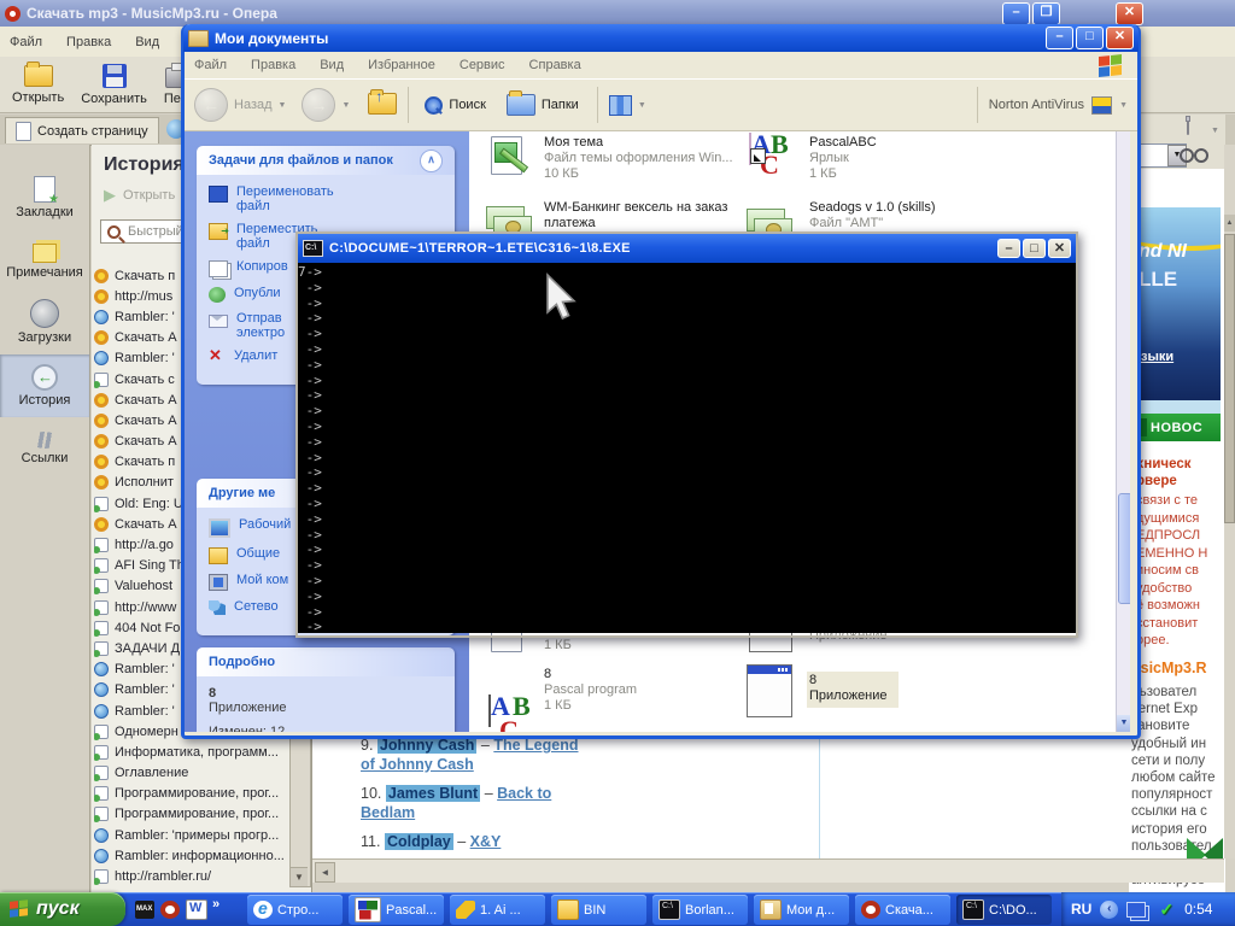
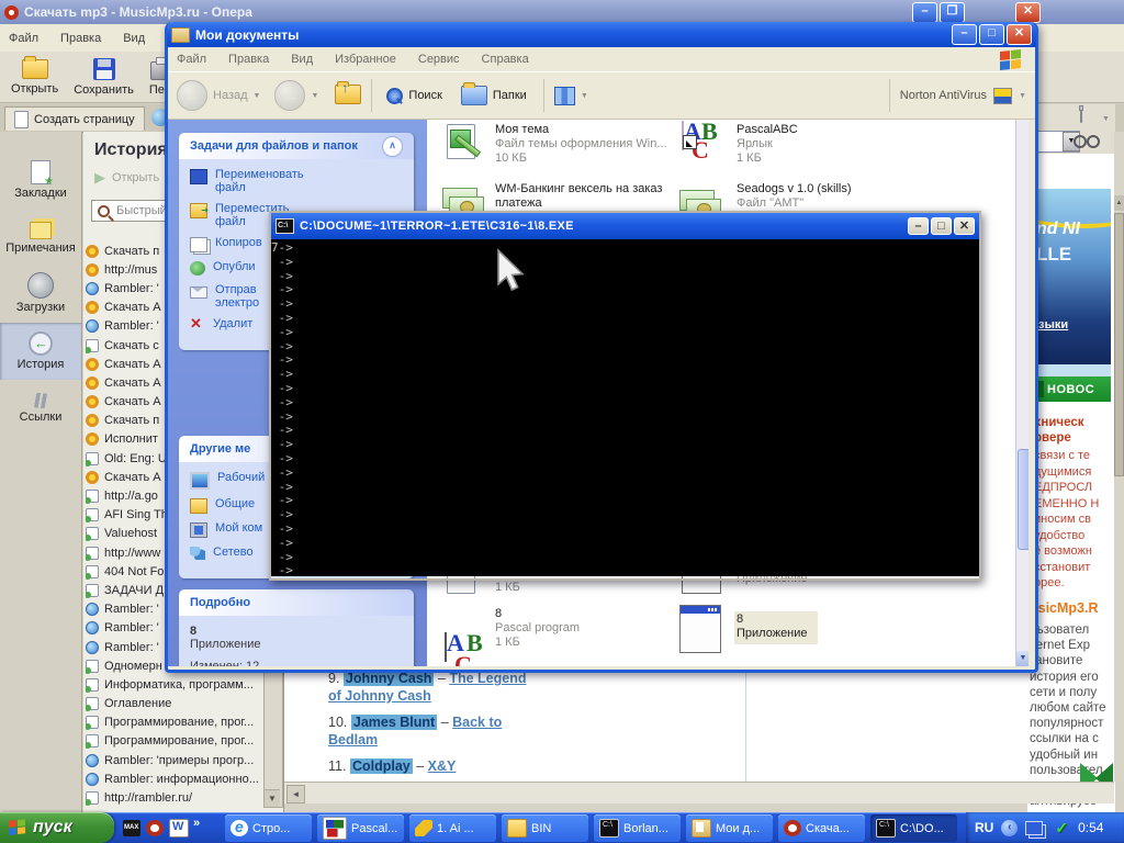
  Скачать mp3 - MusicMp3.ru - Опера
  –
  ❐
  ✕
  Файл
  Правка
  Вид
  Открыть
  Сохранить
  Создать страницу
  Закладки
  Примечания
  Загрузки
  История
  Ссылки
  История
  ▶
  Открыть
  Быстрый
  Скачать п
  http://mus
  Rambler: '
  Скачать А
  Rambler: '
  Скачать с
  Скачать А
  Скачать А
  Скачать А
  Скачать п
  Исполнит
  Old: Eng: U
  Скачать А
  http://a.go
  AFI Sing T
  Valuehost
  http://www
  404 Not Fo
  ЗАДАЧИ Д
  Rambler: '
  Rambler: '
  Rambler: '
  Одномерн
  Информатика, программ...
  Оглавление
  Программирование, прог...
  Программирование, прог...
  Rambler: 'примеры прогр...
  Rambler: информационно...
  http://rambler.ru/
  ▼
  9. Johnny Cash – The Legend of Johnny Cash
  10. James Blunt – Back to Bedlam
  11. Coldplay – X&Y
  nd NI
  LLE
  зыки
  НОВОС
  ническ
  вере
  вязи с те
  ущимися
  ДПРОСЛ
  МЕННО Н
  носим св
  добство
  возможн
  становит
  рее.
  sicMp3.R
  ьзовател
  ernet Exp
  ановите
- удобный ин
+ история его
  сети и полу
  любом сайте
  популярност
  ссылки на с
- история его
+ удобный ин
  пользовател
  ◄
  Мои документы
  –
  □
  ✕
  Файл
  Правка
  Вид
  Избранное
  Сервис
  Справка
  ←
  Назад
  →
  ↑
  Поиск
  Папки
  Norton AntiVirus
  Задачи для файлов и папок
  ∧
  Переименовать файл
  Переместить файл
  Копиров
  Опубли
  Отправ электро
  Удалит
  Другие ме
  Рабочий
  Общие
  Мой ком
  Сетево
  Подробно
  8
  Приложение
  Моя тема
  Файл темы оформления Win...
  10 КБ
  A
  B
  C
  PascalABC
  Ярлык
  1 КБ
  WM-Банкинг вексель на заказ платежа
  Seadogs v 1.0 (skills)
  Файл "АМТ"
  1 КБ
  Приложение
  A
  B
  C
  8
  Pascal program
  1 КБ
  8
  Приложение
  C:\DOCUME~1\TERROR~1.ETE\C316~1\8.EXE
  –
  □
  ✕
  7->
  ->
  ->
  ->
  ->
  ->
  ->
  ->
  ->
  ->
  ->
  ->
  ->
  ->
  ->
  ->
  ->
  ->
  ->
  ->
  ->
  ->
  ->
  ->
  пуск
  »
  Стро...
  Pascal...
  1. Ai ...
  BIN
  Borlan...
  Мои д...
  Скача...
  C:\DO...
  RU
  ‹
  ✓
  0:54
